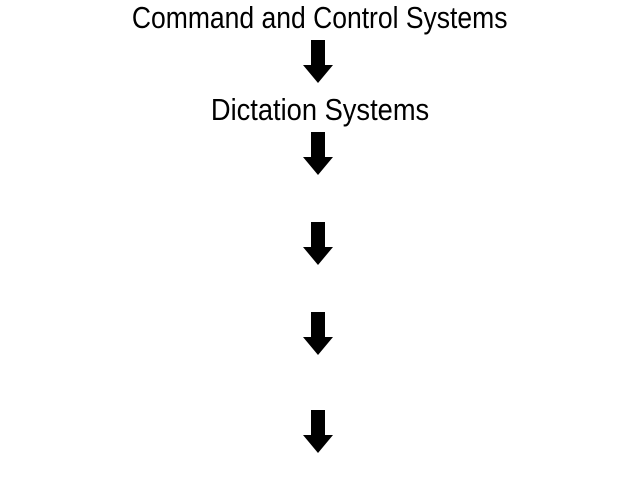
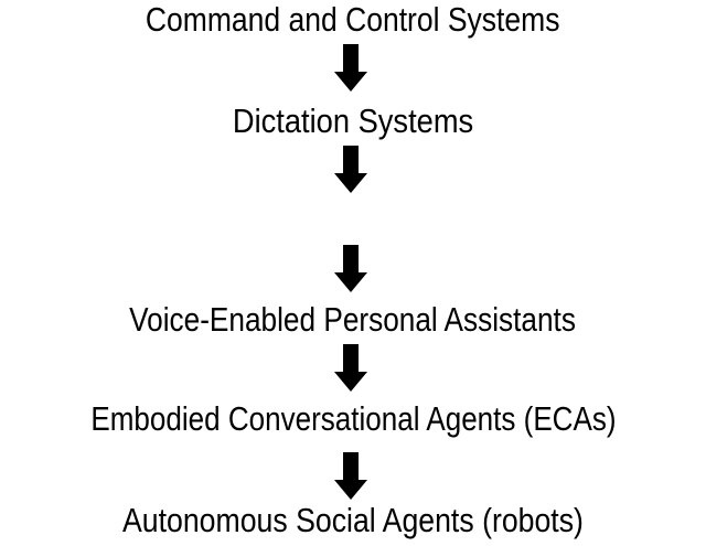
  Command and Control Systems
  Dictation Systems
+ Voice-Enabled Personal Assistants
+ Embodied Conversational Agents (ECAs)
+ Autonomous Social Agents (robots)
